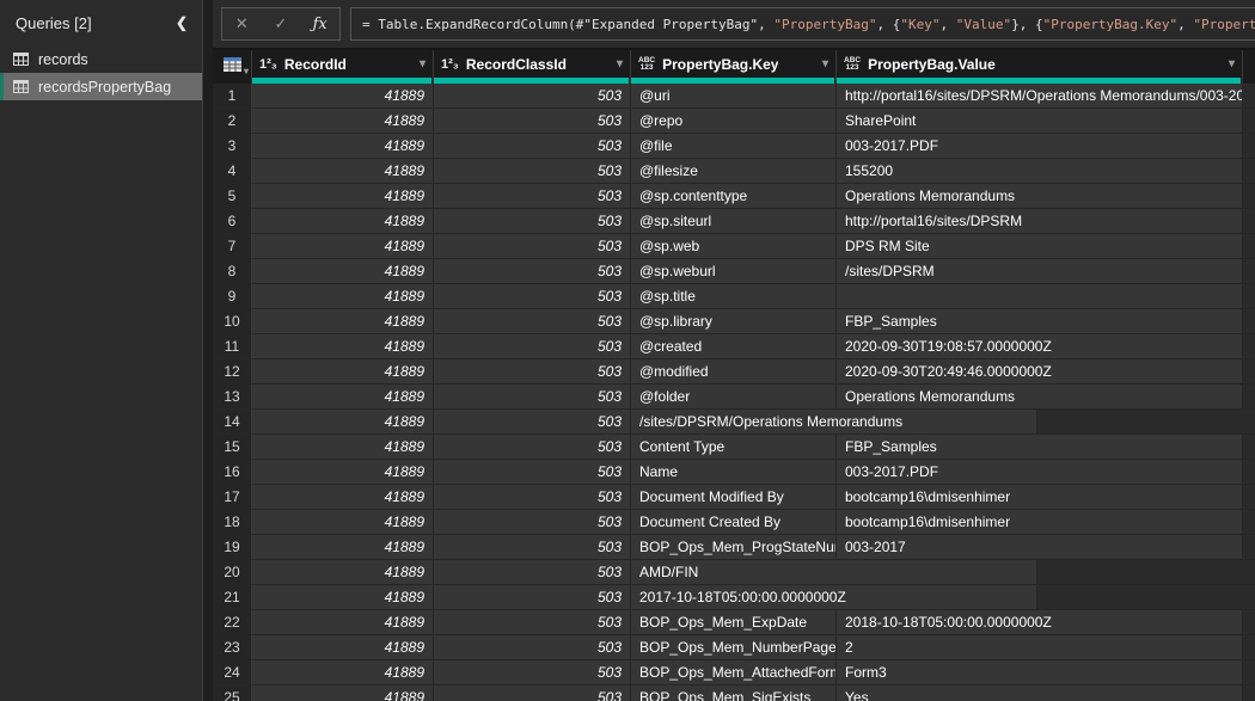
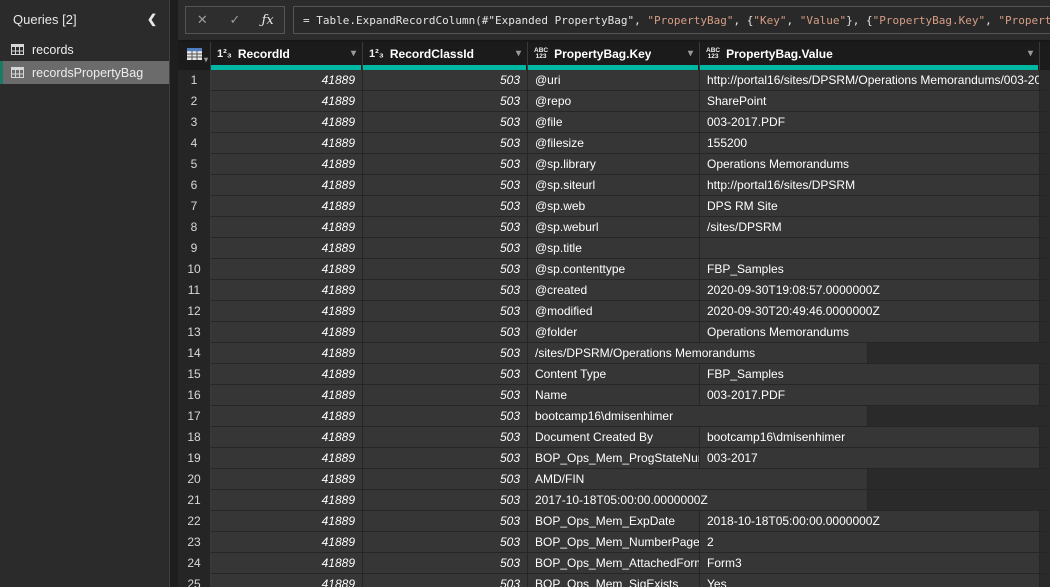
  Queries [2]
  ❮
  records
  recordsPropertyBag
  ✕
  ✓
  ƒx
  = Table.ExpandRecordColumn(#"Expanded PropertyBag",
  "PropertyBag"
  , {
  "Key"
  ,
  "Value"
  }, {
  "PropertyBag.Key"
  ,
  "Propert
  ▾
  1²₃
  RecordId
  ▾
  1²₃
  RecordClassId
  ▾
  PropertyBag.Key
  ▾
  PropertyBag.Value
  ▾
  1
  41889
  503
  @uri
  http://portal16/sites/DPSRM/Operations Memorandums/003-20
  2
  41889
  503
  @repo
  SharePoint
  3
  41889
  503
  @file
  003-2017.PDF
  4
  41889
  503
  @filesize
  155200
  5
  41889
  503
- @sp.contenttype
+ @sp.library
  Operations Memorandums
  6
  41889
  503
  @sp.siteurl
  http://portal16/sites/DPSRM
  7
  41889
  503
  @sp.web
  DPS RM Site
  8
  41889
  503
  @sp.weburl
  /sites/DPSRM
  9
  41889
  503
  @sp.title
  10
  41889
  503
- @sp.library
+ @sp.contenttype
  FBP_Samples
  11
  41889
  503
  @created
  2020-09-30T19:08:57.0000000Z
  12
  41889
  503
  @modified
  2020-09-30T20:49:46.0000000Z
  13
  41889
  503
  @folder
  Operations Memorandums
  14
  41889
  503
  /sites/DPSRM/Operations Memorandums
  15
  41889
  503
  Content Type
  FBP_Samples
  16
  41889
  503
  Name
  003-2017.PDF
  17
  41889
  503
- Document Modified By
  bootcamp16\dmisenhimer
  18
  41889
  503
  Document Created By
  bootcamp16\dmisenhimer
  19
  41889
  503
  BOP_Ops_Mem_ProgStateNu
  003-2017
  20
  41889
  503
  AMD/FIN
  21
  41889
  503
  2017-10-18T05:00:00.0000000Z
  22
  41889
  503
  BOP_Ops_Mem_ExpDate
  2018-10-18T05:00:00.0000000Z
  23
  41889
  503
  BOP_Ops_Mem_NumberPage
  2
  24
  41889
  503
  BOP_Ops_Mem_AttachedFor
  Form3
  25
  41889
  503
  BOP_Ops_Mem_SigExists
  Yes
